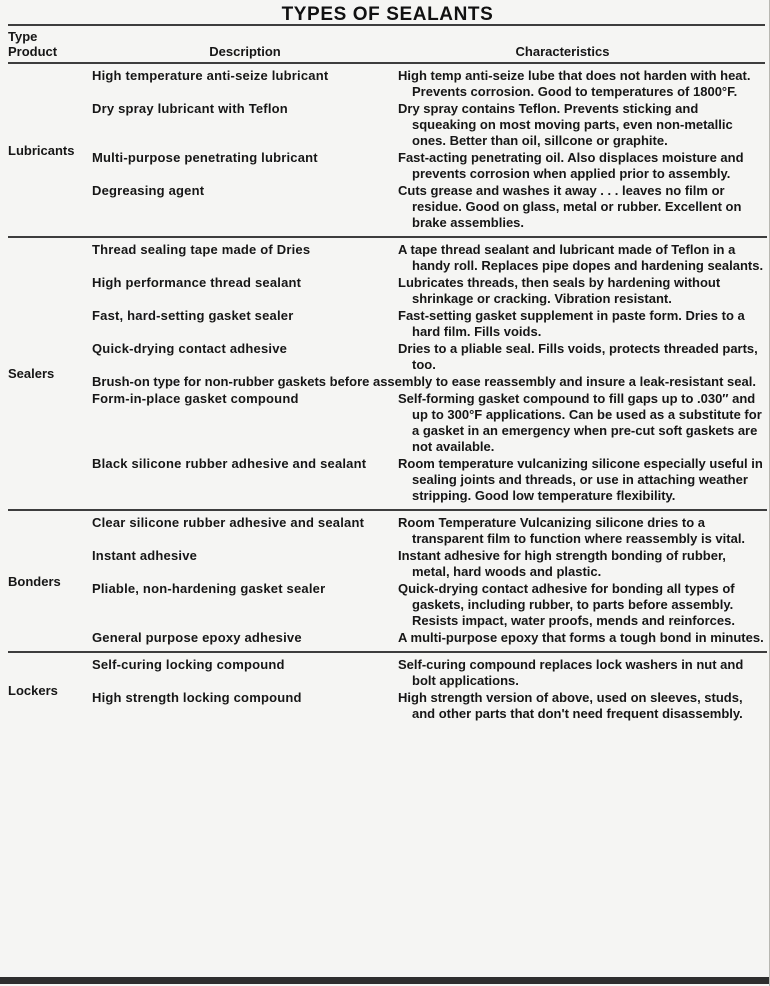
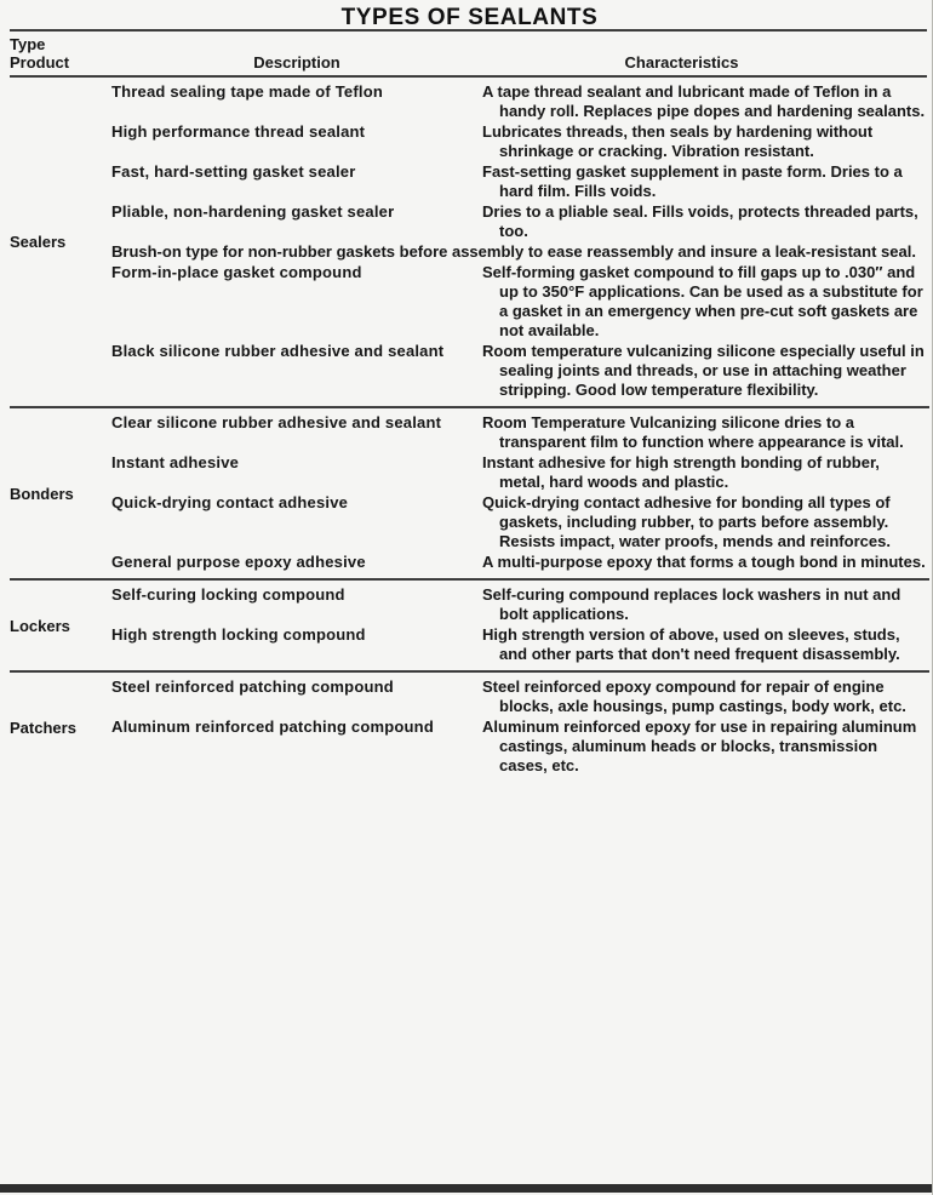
  TYPES OF SEALANTS
  Type
  Product
  Description
  Characteristics
- Lubricants
- High temperature anti-seize lubricant
- High temp anti-seize lube that does not harden with heat. Prevents corrosion. Good to temperatures of 1800°F.
- Dry spray lubricant with Teflon
- Dry spray contains Teflon. Prevents sticking and squeaking on most moving parts, even non-metallic ones. Better than oil, sillcone or graphite.
- Multi-purpose penetrating lubricant
- Fast-acting penetrating oil. Also displaces moisture and prevents corrosion when applied prior to assembly.
- Degreasing agent
- Cuts grease and washes it away . . . leaves no film or residue. Good on glass, metal or rubber. Excellent on brake assemblies.
  Sealers
- Thread sealing tape made of Dries
+ Thread sealing tape made of Teflon
  A tape thread sealant and lubricant made of Teflon in a handy roll. Replaces pipe dopes and hardening sealants.
  High performance thread sealant
  Lubricates threads, then seals by hardening without shrinkage or cracking. Vibration resistant.
  Fast, hard-setting gasket sealer
  Fast-setting gasket supplement in paste form. Dries to a hard film. Fills voids.
- Quick-drying contact adhesive
+ Pliable, non-hardening gasket sealer
  Dries to a pliable seal. Fills voids, protects threaded parts, too.
  Brush-on type for non-rubber gaskets before assembly to ease reassembly and insure a leak-resistant seal.
  Form-in-place gasket compound
- Self-forming gasket compound to fill gaps up to .030″ and up to 300°F applications. Can be used as a substitute for a gasket in an emergency when pre-cut soft gaskets are not available.
+ Self-forming gasket compound to fill gaps up to .030″ and up to 350°F applications. Can be used as a substitute for a gasket in an emergency when pre-cut soft gaskets are not available.
  Black silicone rubber adhesive and sealant
  Room temperature vulcanizing silicone especially useful in sealing joints and threads, or use in attaching weather stripping. Good low temperature flexibility.
  Bonders
  Clear silicone rubber adhesive and sealant
- Room Temperature Vulcanizing silicone dries to a transparent film to function where reassembly is vital.
+ Room Temperature Vulcanizing silicone dries to a transparent film to function where appearance is vital.
  Instant adhesive
  Instant adhesive for high strength bonding of rubber, metal, hard woods and plastic.
- Pliable, non-hardening gasket sealer
+ Quick-drying contact adhesive
  Quick-drying contact adhesive for bonding all types of gaskets, including rubber, to parts before assembly. Resists impact, water proofs, mends and reinforces.
  General purpose epoxy adhesive
  A multi-purpose epoxy that forms a tough bond in minutes.
  Lockers
  Self-curing locking compound
  Self-curing compound replaces lock washers in nut and bolt applications.
  High strength locking compound
  High strength version of above, used on sleeves, studs, and other parts that don't need frequent disassembly.
+ Patchers
+ Steel reinforced patching compound
+ Steel reinforced epoxy compound for repair of engine blocks, axle housings, pump castings, body work, etc.
+ Aluminum reinforced patching compound
+ Aluminum reinforced epoxy for use in repairing aluminum castings, aluminum heads or blocks, transmission cases, etc.
